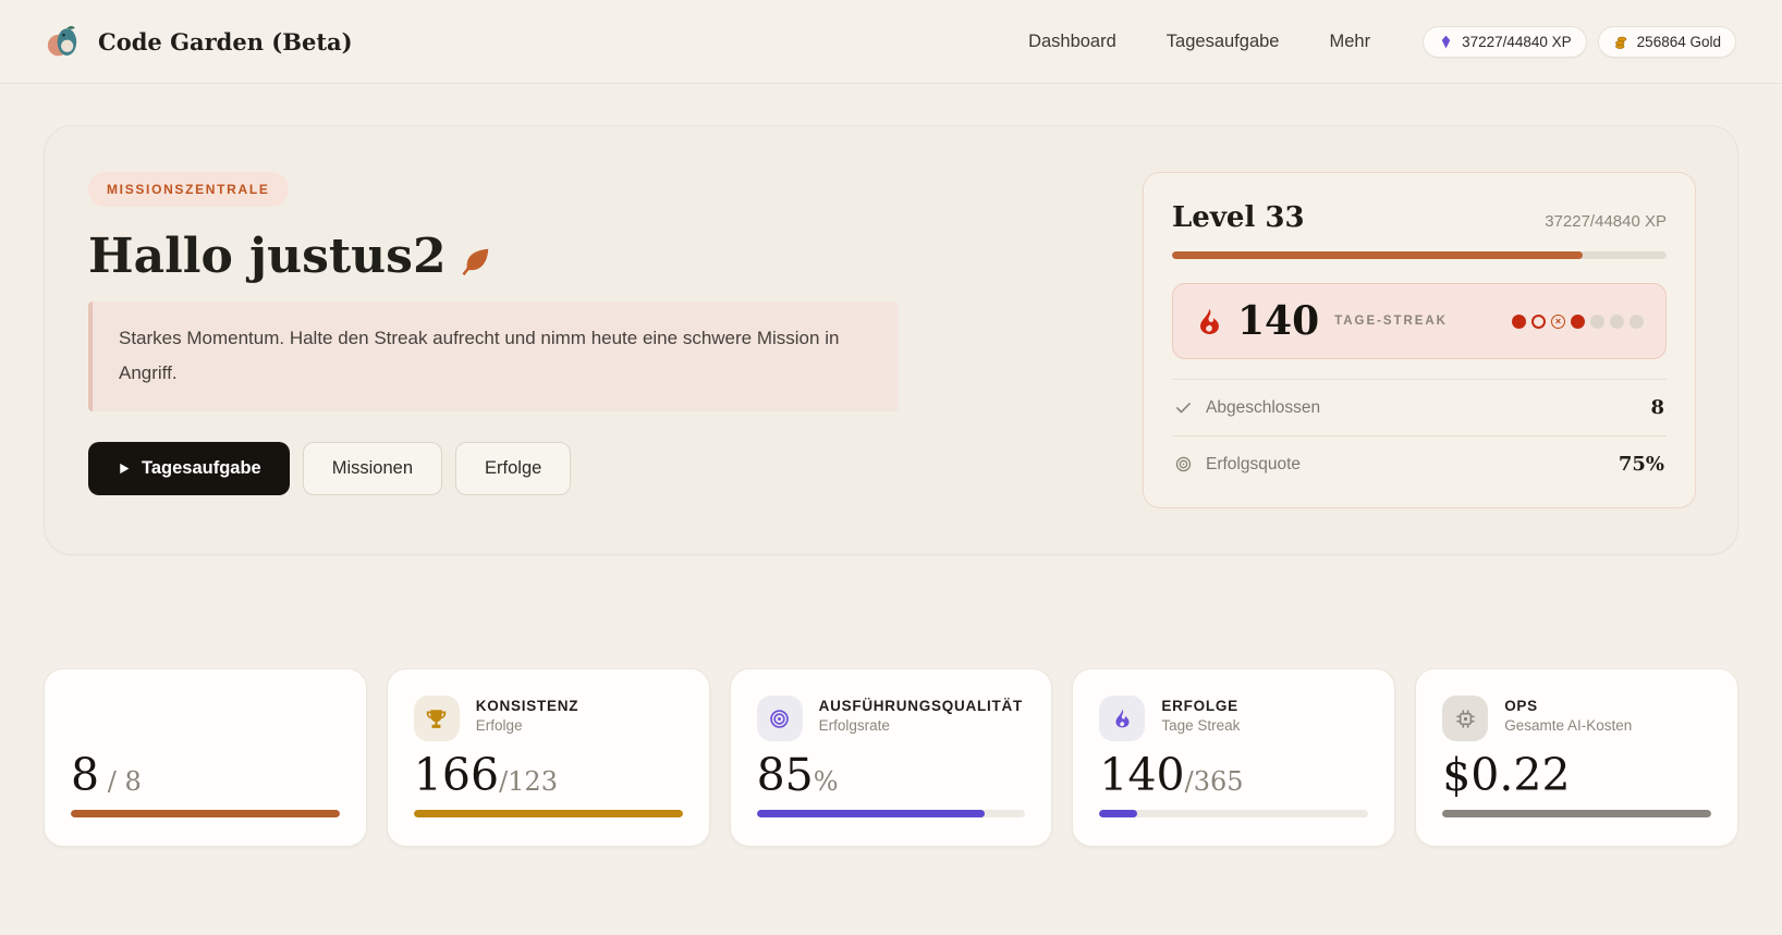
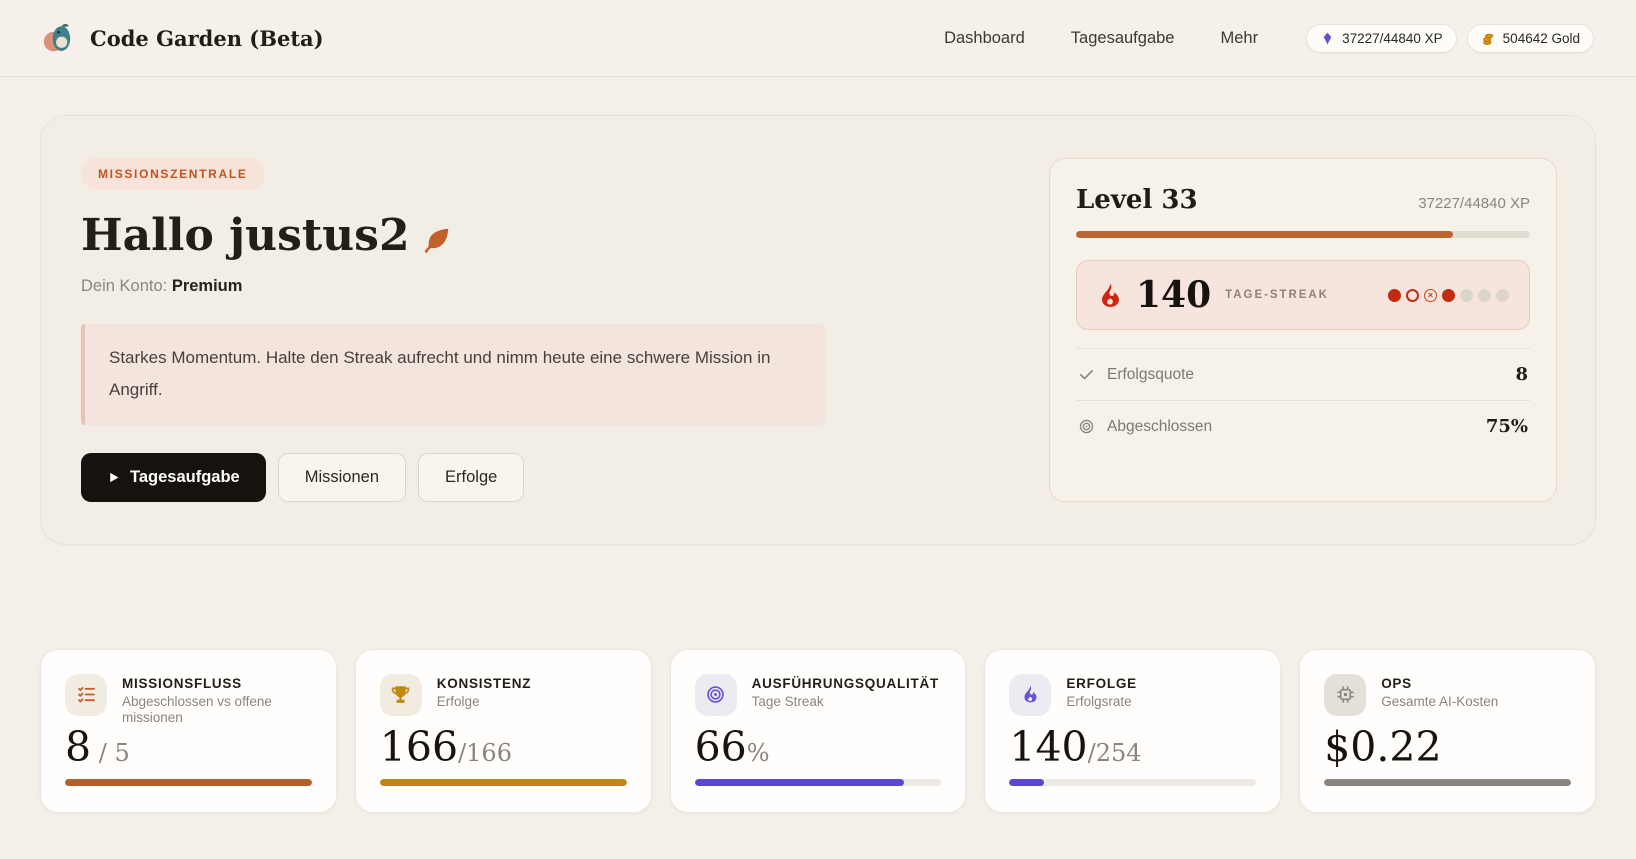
  Code Garden (Beta)
  Dashboard
  Tagesaufgabe
  Mehr
  37227/44840 XP
- 256864 Gold
+ 504642 Gold
  MISSIONSZENTRALE
  Hallo justus2
+ Dein Konto: Premium
  Starkes Momentum. Halte den Streak aufrecht und nimm heute eine schwere Mission in Angriff.
  Tagesaufgabe
  Missionen
  Erfolge
  Level 33
  37227/44840 XP
  140
  TAGE-STREAK
  ×
- Abgeschlossen
+ Erfolgsquote
  8
- Erfolgsquote
+ Abgeschlossen
  75%
+ MISSIONSFLUSS
+ Abgeschlossen vs offene missionen
- 8 / 8
+ 8 / 5
  KONSISTENZ
  Erfolge
- 166/123
+ 166/166
  AUSFÜHRUNGSQUALITÄT
- Erfolgsrate
+ Tage Streak
- 85%
+ 66%
  ERFOLGE
- Tage Streak
+ Erfolgsrate
- 140/365
+ 140/254
  OPS
  Gesamte AI-Kosten
  $0.22
